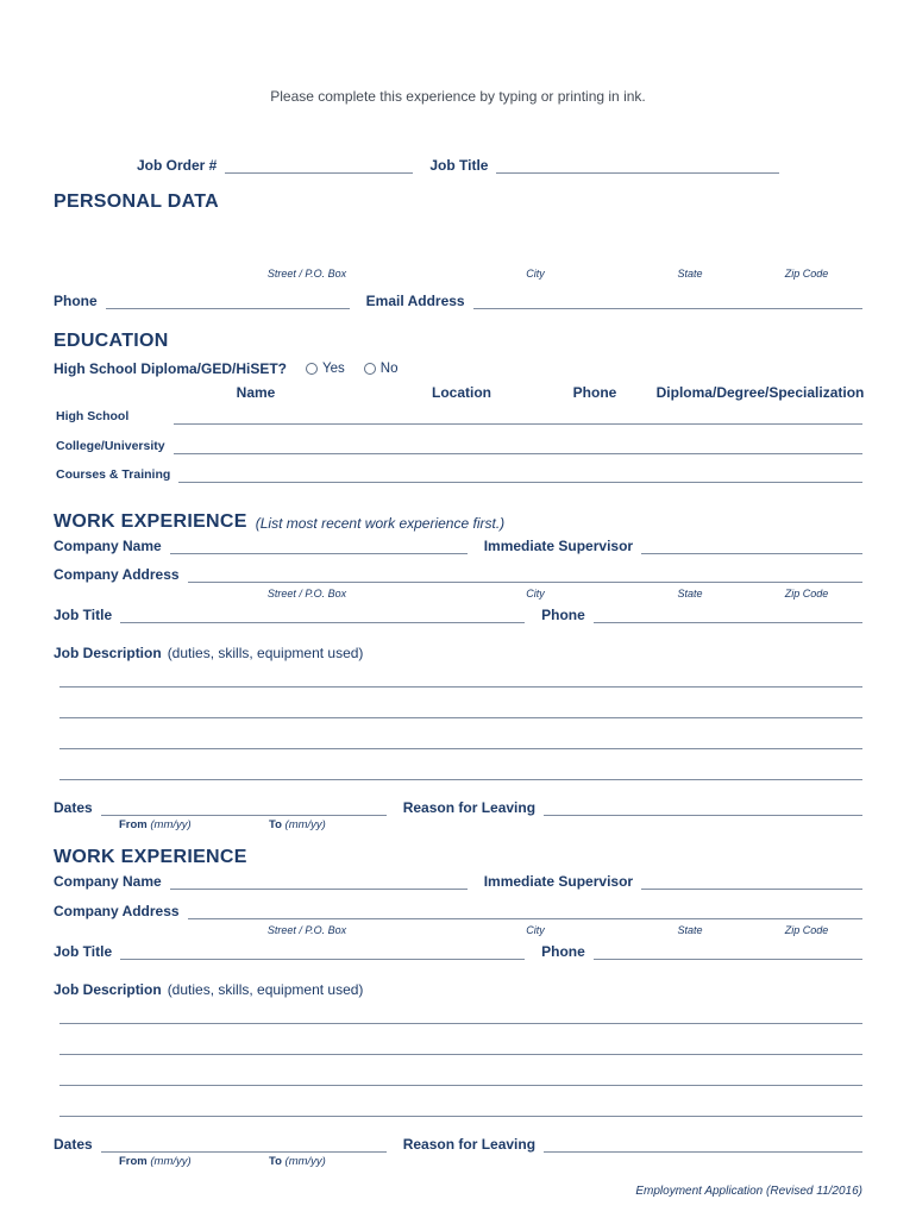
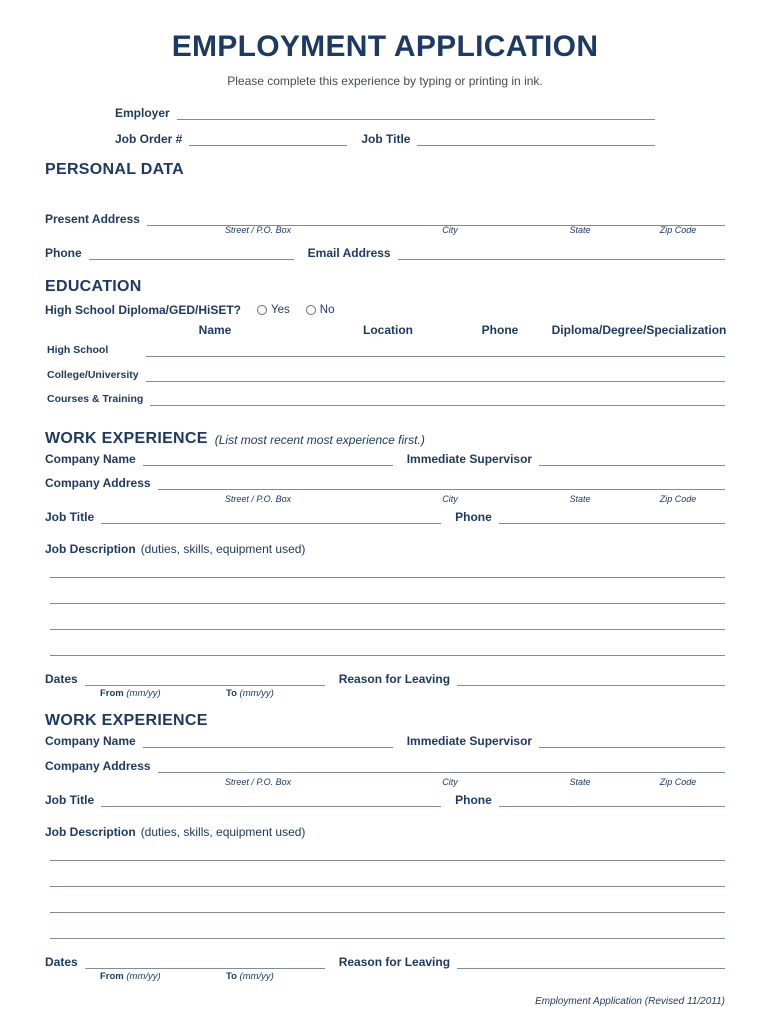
+ EMPLOYMENT APPLICATION
  Please complete this experience by typing or printing in ink.
+ Employer
  Job Order #
  Job Title
  PERSONAL DATA
+ Present Address
  Street / P.O. Box
  City
  State
  Zip Code
  Phone
  Email Address
  EDUCATION
  High School Diploma/GED/HiSET?
  Yes
  No
  Name
  Location
  Phone
  Diploma/Degree/Specialization
  High School
  College/University
  Courses & Training
  WORK EXPERIENCE
- (List most recent work experience first.)
+ (List most recent most experience first.)
  Company Name
  Immediate Supervisor
  Company Address
  Street / P.O. Box
  City
  State
  Zip Code
  Job Title
  Phone
  Job Description
  (duties, skills, equipment used)
  Dates
  Reason for Leaving
  From (mm/yy)
  To (mm/yy)
  WORK EXPERIENCE
  Company Name
  Immediate Supervisor
  Company Address
  Street / P.O. Box
  City
  State
  Zip Code
  Job Title
  Phone
  Job Description
  (duties, skills, equipment used)
  Dates
  Reason for Leaving
  From (mm/yy)
  To (mm/yy)
- Employment Application (Revised 11/2016)
+ Employment Application (Revised 11/2011)
